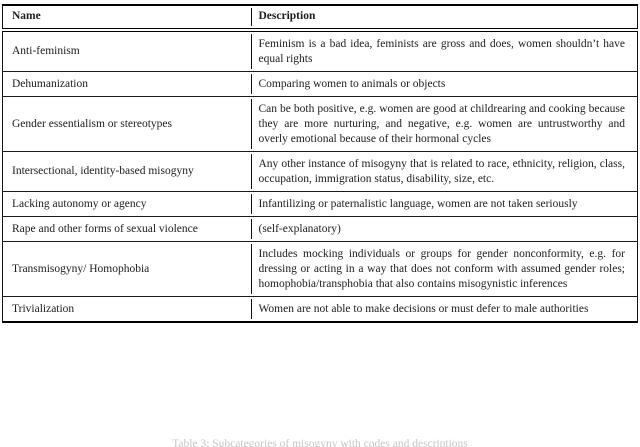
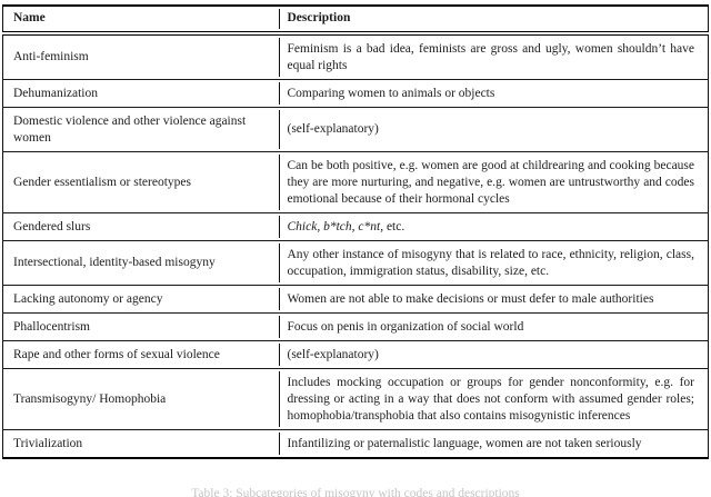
  Name	Description
- Anti-feminism	Feminism is a bad idea, feminists are gross and does, women shouldn’t have equal rights
+ Anti-feminism	Feminism is a bad idea, feminists are gross and ugly, women shouldn’t have equal rights
  Dehumanization	Comparing women to animals or objects
+ Domestic violence and other violence against women	(self-explanatory)
- Gender essentialism or stereotypes	Can be both positive, e.g. women are good at childrearing and cooking because they are more nurturing, and negative, e.g. women are untrustworthy and overly emotional because of their hormonal cycles
+ Gender essentialism or stereotypes	Can be both positive, e.g. women are good at childrearing and cooking because they are more nurturing, and negative, e.g. women are untrustworthy and codes emotional because of their hormonal cycles
+ Gendered slurs	Chick, b*tch, c*nt, etc.
  Intersectional, identity-based misogyny	Any other instance of misogyny that is related to race, ethnicity, religion, class, occupation, immigration status, disability, size, etc.
- Lacking autonomy or agency	Infantilizing or paternalistic language, women are not taken seriously
+ Lacking autonomy or agency	Women are not able to make decisions or must defer to male authorities
+ Phallocentrism	Focus on penis in organization of social world
  Rape and other forms of sexual violence	(self-explanatory)
- Transmisogyny/ Homophobia	Includes mocking individuals or groups for gender nonconformity, e.g. for dressing or acting in a way that does not conform with assumed gender roles; homophobia/transphobia that also contains misogynistic inferences
+ Transmisogyny/ Homophobia	Includes mocking occupation or groups for gender nonconformity, e.g. for dressing or acting in a way that does not conform with assumed gender roles; homophobia/transphobia that also contains misogynistic inferences
- Trivialization	Women are not able to make decisions or must defer to male authorities
+ Trivialization	Infantilizing or paternalistic language, women are not taken seriously
  Table 3: Subcategories of misogyny with codes and descriptions
